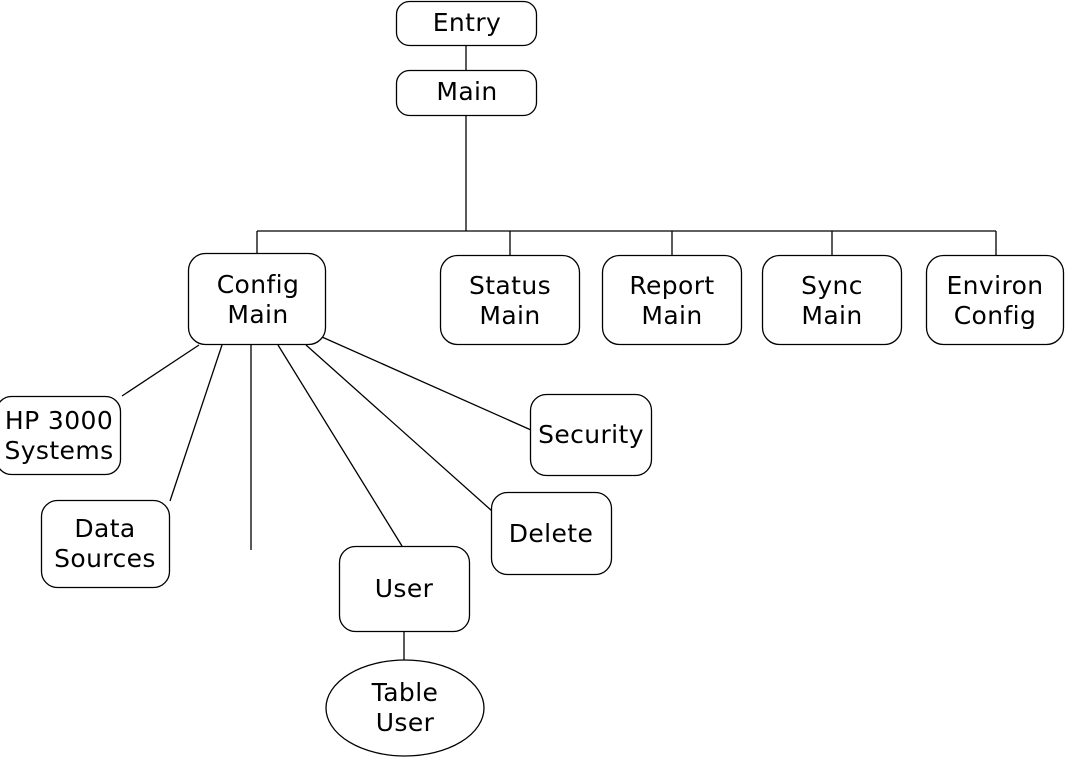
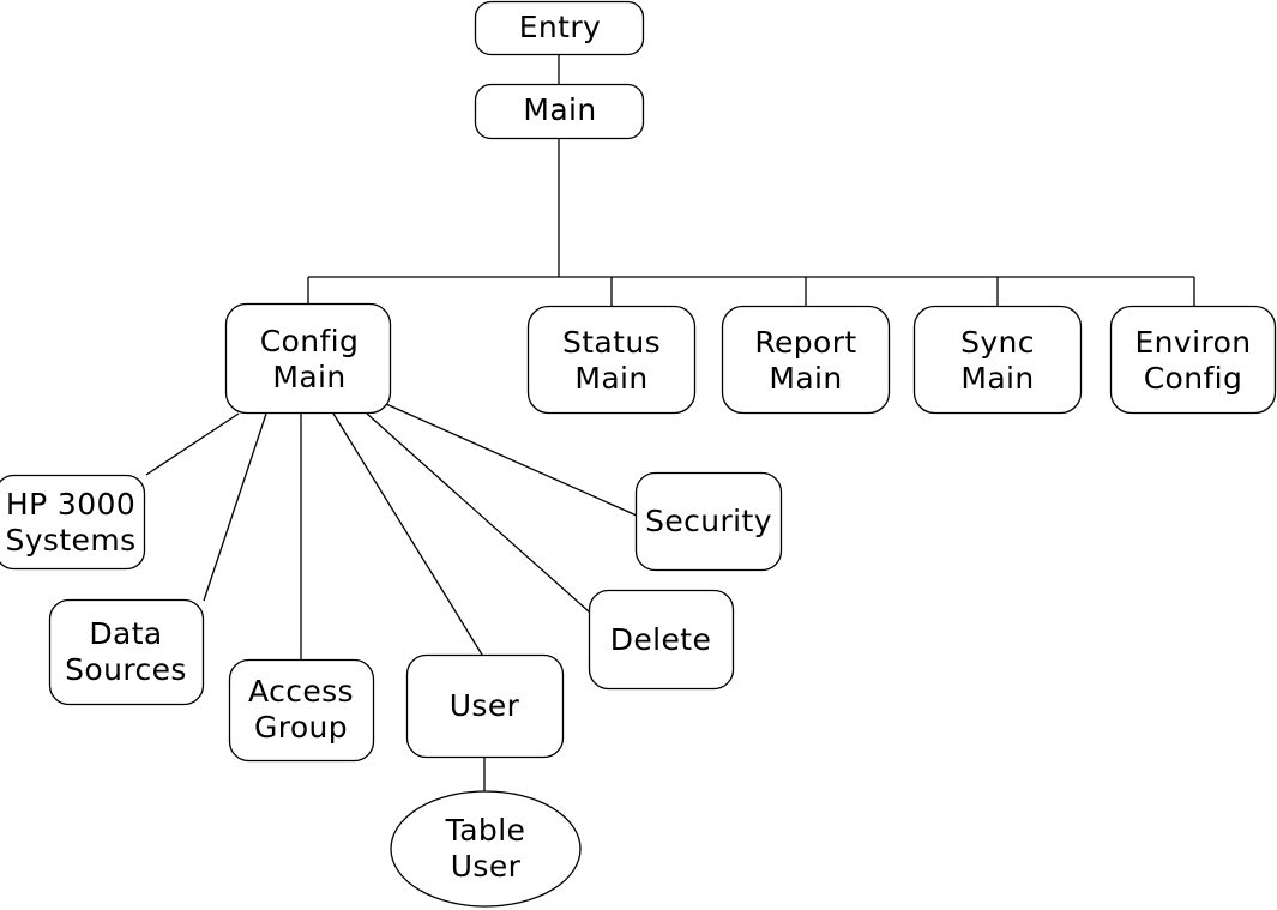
  Entry
  Main
  Config
  Main
  Status
  Main
  Report
  Main
  Sync
  Main
  Environ
  Config
  HP 3000
  Systems
  Data
  Sources
+ Access
+ Group
  User
  Delete
  Security
  Table
  User
